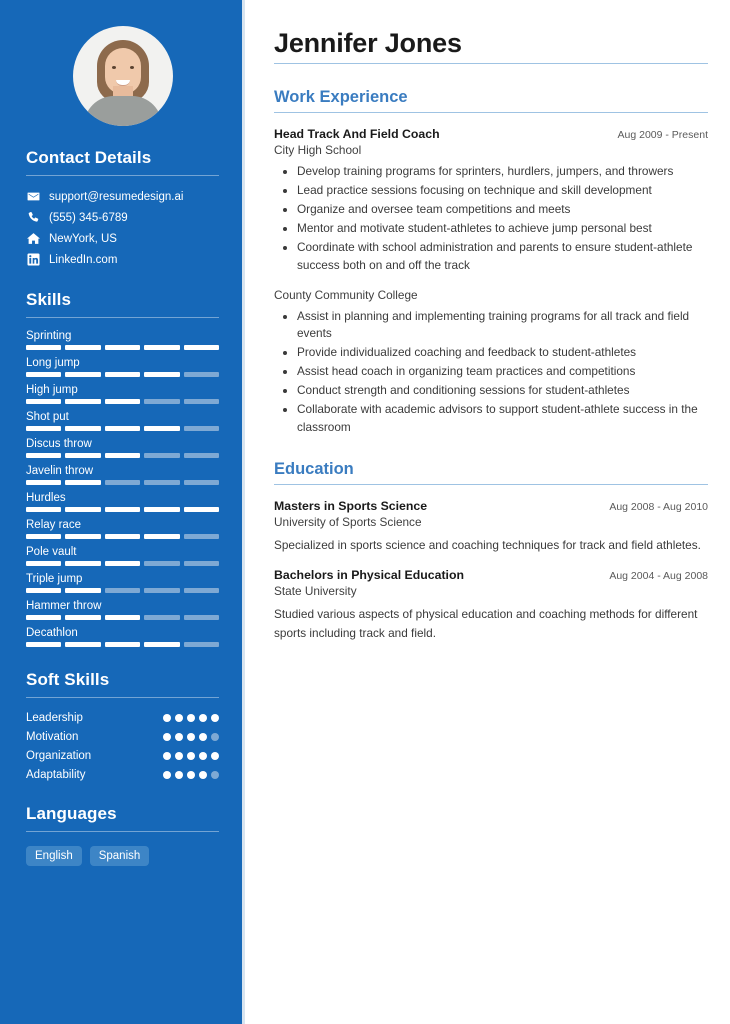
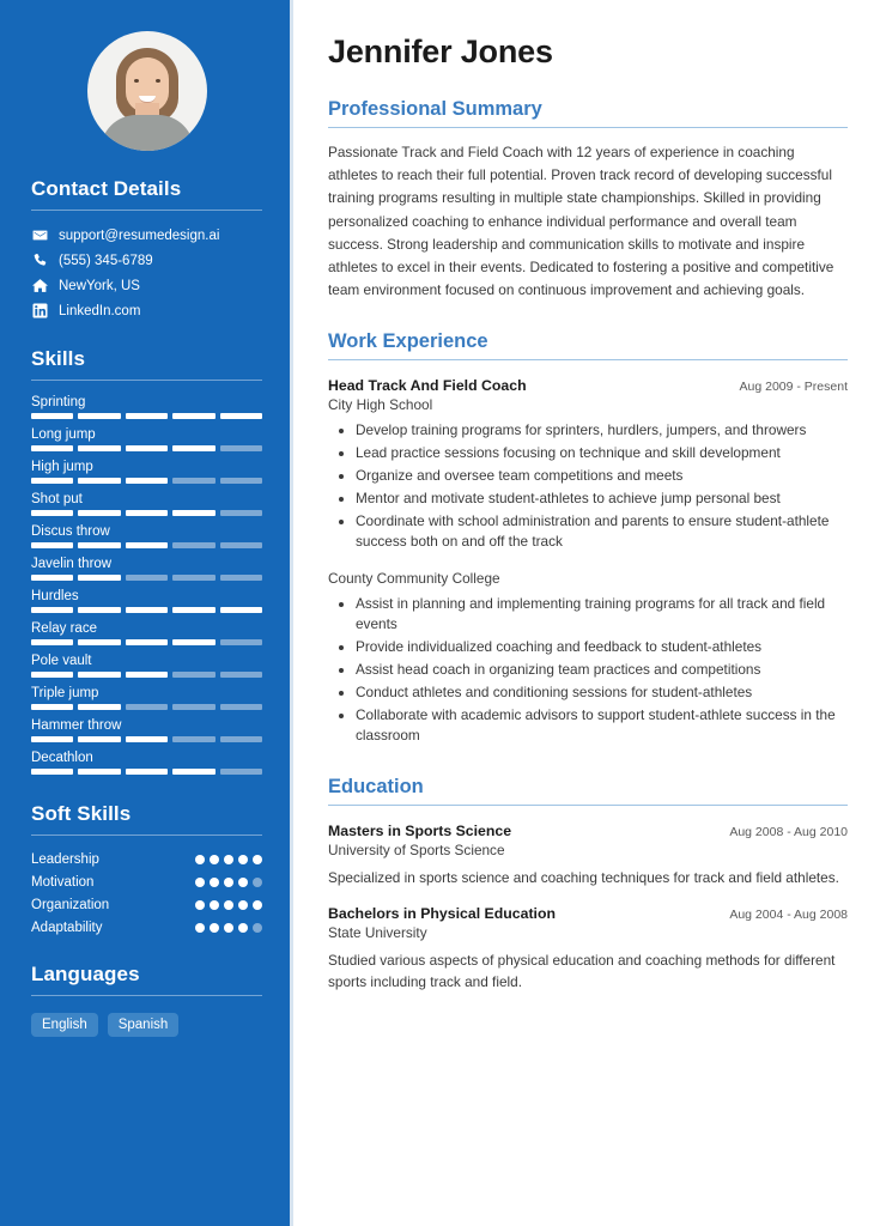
  Contact Details
  support@resumedesign.ai
  (555) 345-6789
  NewYork, US
  LinkedIn.com
  Skills
  Sprinting
  Long jump
  High jump
  Shot put
  Discus throw
  Javelin throw
  Hurdles
  Relay race
  Pole vault
  Triple jump
  Hammer throw
  Decathlon
  Soft Skills
  Leadership
  Motivation
  Organization
  Adaptability
  Languages
  English
  Spanish
  Jennifer Jones
+ Professional Summary
+ Passionate Track and Field Coach with 12 years of experience in coaching athletes to reach their full potential. Proven track record of developing successful training programs resulting in multiple state championships. Skilled in providing personalized coaching to enhance individual performance and overall team success. Strong leadership and communication skills to motivate and inspire athletes to excel in their events. Dedicated to fostering a positive and competitive team environment focused on continuous improvement and achieving goals.
  Work Experience
  Head Track And Field Coach
  Aug 2009 - Present
  City High School
  Develop training programs for sprinters, hurdlers, jumpers, and throwers
  Lead practice sessions focusing on technique and skill development
  Organize and oversee team competitions and meets
  Mentor and motivate student-athletes to achieve jump personal best
  Coordinate with school administration and parents to ensure student-athlete success both on and off the track
  County Community College
  Assist in planning and implementing training programs for all track and field events
  Provide individualized coaching and feedback to student-athletes
  Assist head coach in organizing team practices and competitions
- Conduct strength and conditioning sessions for student-athletes
+ Conduct athletes and conditioning sessions for student-athletes
  Collaborate with academic advisors to support student-athlete success in the classroom
  Education
  Masters in Sports Science
  Aug 2008 - Aug 2010
  University of Sports Science
  Specialized in sports science and coaching techniques for track and field athletes.
  Bachelors in Physical Education
  Aug 2004 - Aug 2008
  State University
  Studied various aspects of physical education and coaching methods for different sports including track and field.
